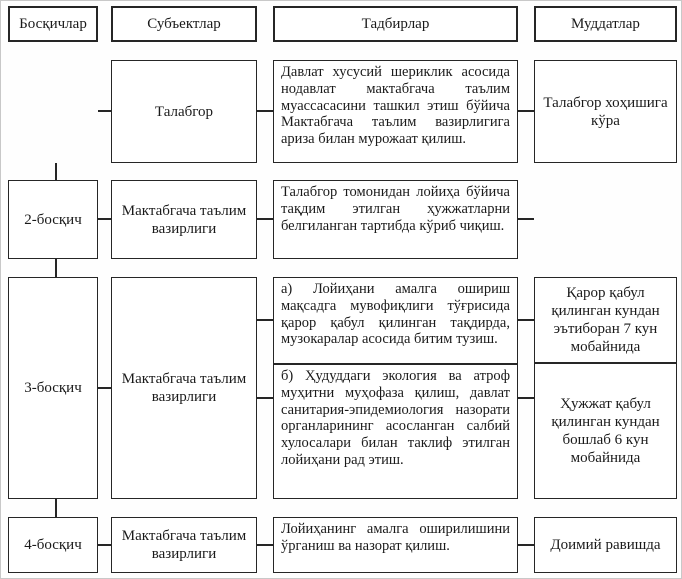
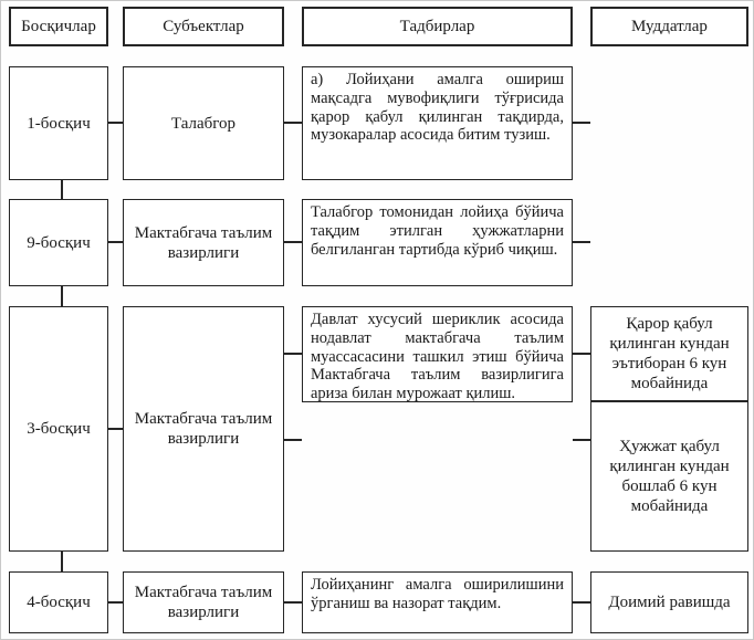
  Босқичлар
  Субъектлар
  Тадбирлар
  Муддатлар
+ 1-босқич
  Талабгор
- Давлат хусусий шериклик асосида нодавлат мактабгача таълим муассасасини ташкил этиш бўйича Мактабгача таълим вазирлигига ариза билан мурожаат қилиш.
+ а) Лойиҳани амалга ошириш мақсадга мувофиқлиги тўғрисида қарор қабул қилинган тақдирда, музокаралар асосида битим тузиш.
- Талабгор хоҳишига кўра
- 2-босқич
+ 9-босқич
  Мактабгача таълим вазирлиги
  Талабгор томонидан лойиҳа бўйича тақдим этилган ҳужжатларни белгиланган тартибда кўриб чиқиш.
  3-босқич
  Мактабгача таълим вазирлиги
- а) Лойиҳани амалга ошириш мақсадга мувофиқлиги тўғрисида қарор қабул қилинган тақдирда, музокаралар асосида битим тузиш.
+ Давлат хусусий шериклик асосида нодавлат мактабгача таълим муассасасини ташкил этиш бўйича Мактабгача таълим вазирлигига ариза билан мурожаат қилиш.
- б) Ҳудуддаги экология ва атроф муҳитни муҳофаза қилиш, давлат санитария-эпидемиология назорати органларининг асосланган салбий хулосалари билан таклиф этилган лойиҳани рад этиш.
- Қарор қабул қилинган кундан эътиборан 7 кун мобайнида
+ Қарор қабул қилинган кундан эътиборан 6 кун мобайнида
  Ҳужжат қабул қилинган кундан бошлаб 6 кун мобайнида
  4-босқич
  Мактабгача таълим вазирлиги
- Лойиҳанинг амалга оширилишини ўрганиш ва назорат қилиш.
+ Лойиҳанинг амалга оширилишини ўрганиш ва назорат тақдим.
  Доимий равишда
